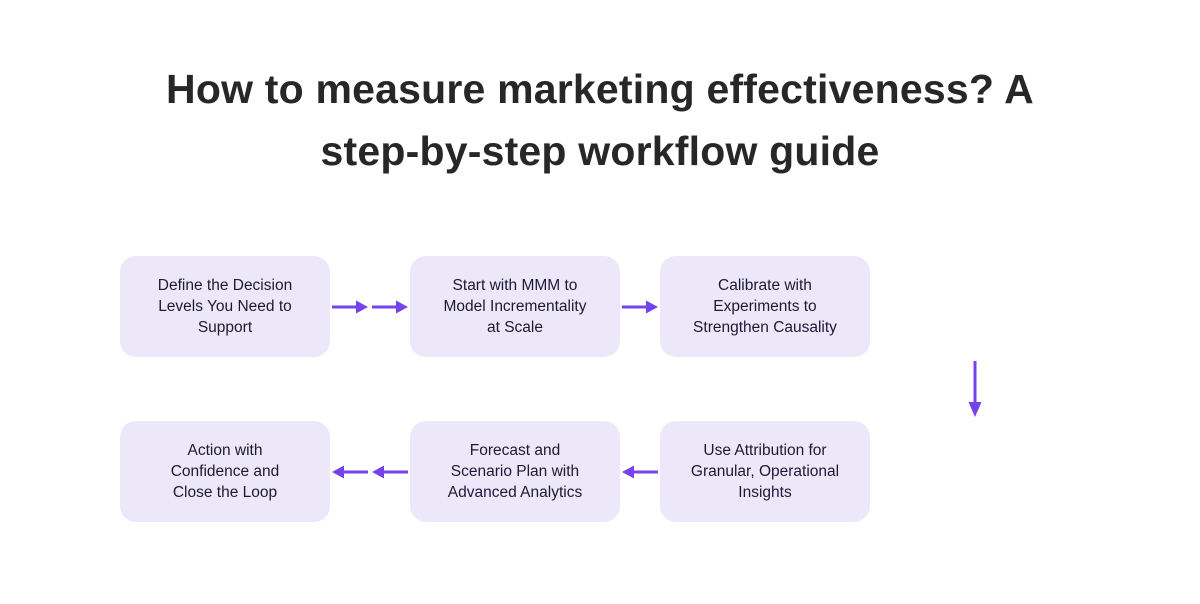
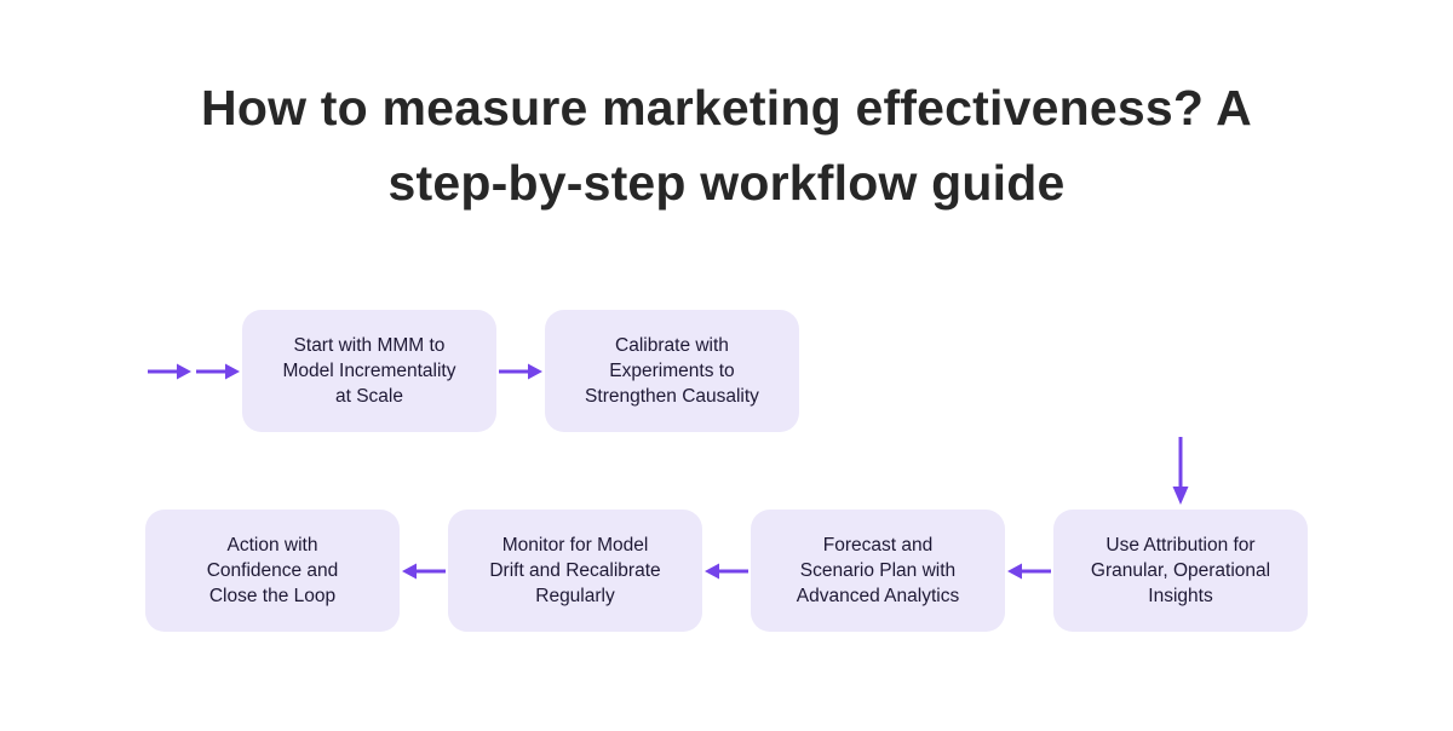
  How to measure marketing effectiveness? A
  step-by-step workflow guide
- Define the Decision
- Levels You Need to
- Support
  Start with MMM to
  Model Incrementality
  at Scale
  Calibrate with
  Experiments to
  Strengthen Causality
  Action with
  Confidence and
  Close the Loop
+ Monitor for Model
+ Drift and Recalibrate
+ Regularly
  Forecast and
  Scenario Plan with
  Advanced Analytics
  Use Attribution for
  Granular, Operational
  Insights
